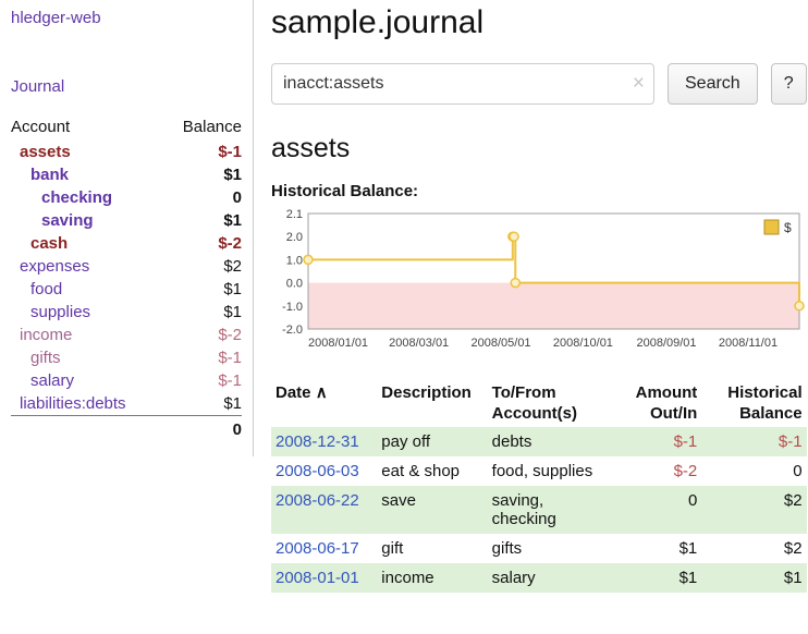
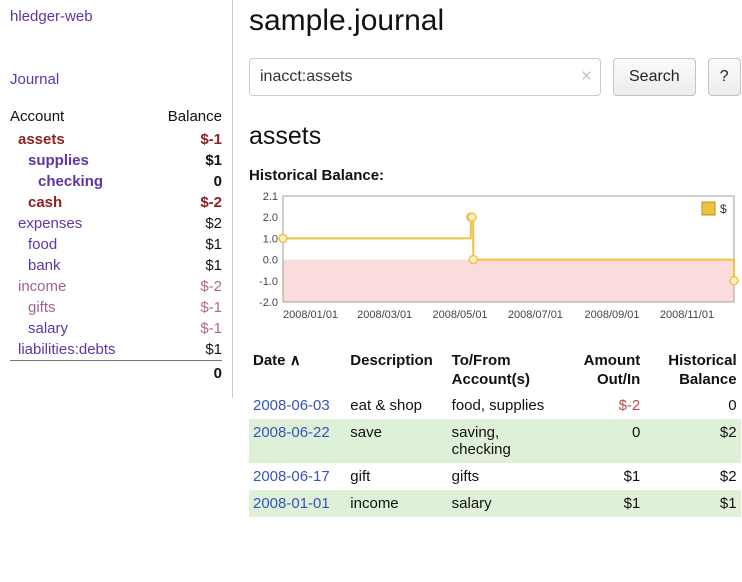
  hledger-web
  Journal
  Account	Balance
  assets	$-1
- bank	$1
+ supplies	$1
  checking	0
- saving	$1
  cash	$-2
  expenses	$2
  food	$1
- supplies	$1
+ bank	$1
  income	$-2
  gifts	$-1
  salary	$-1
  liabilities:debts	$1
  	0
  sample.journal
  inacct:assets
  ×
  Search
  ?
  assets
  Historical Balance:
  2.1
  2.0
  1.0
  0.0
  -1.0
  -2.0
  2008/01/01
  2008/03/01
  2008/05/01
- 2008/10/01
+ 2008/07/01
  2008/09/01
  2008/11/01
  $
  Date ∧	Description	To/From Account(s)	Amount Out/In	Historical Balance
- 2008-12-31	pay off	debts	$-1	$-1
  2008-06-03	eat & shop	food, supplies	$-2	0
  2008-06-22	save	saving, checking	0	$2
  2008-06-17	gift	gifts	$1	$2
  2008-01-01	income	salary	$1	$1
